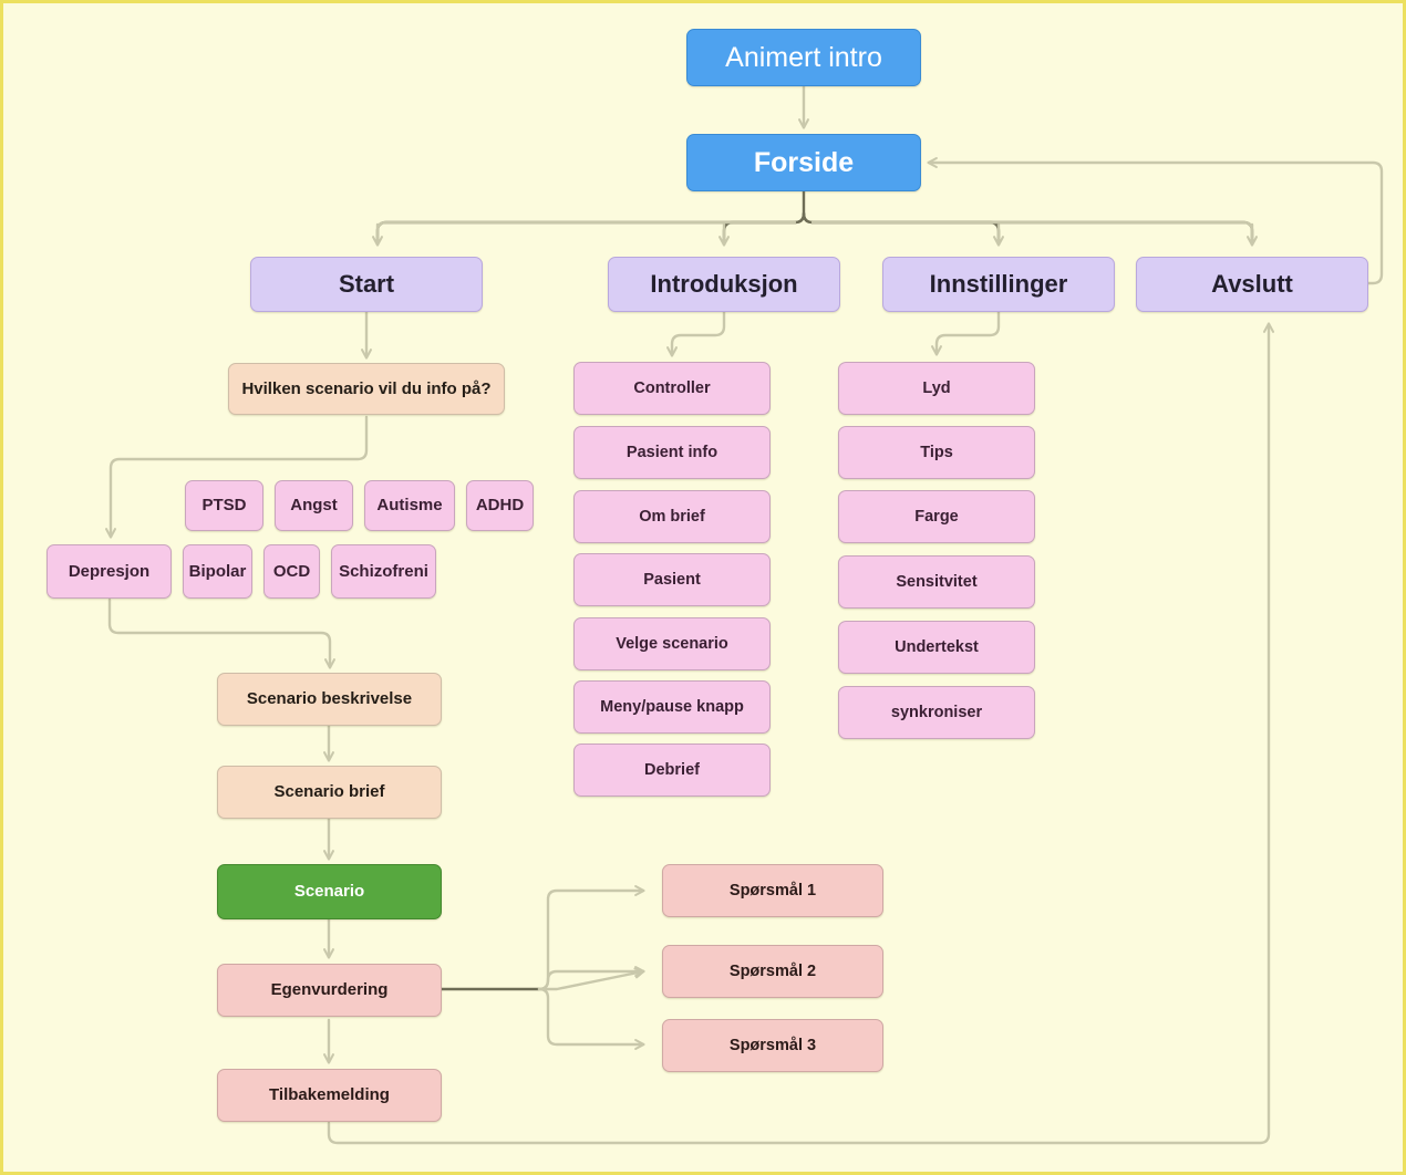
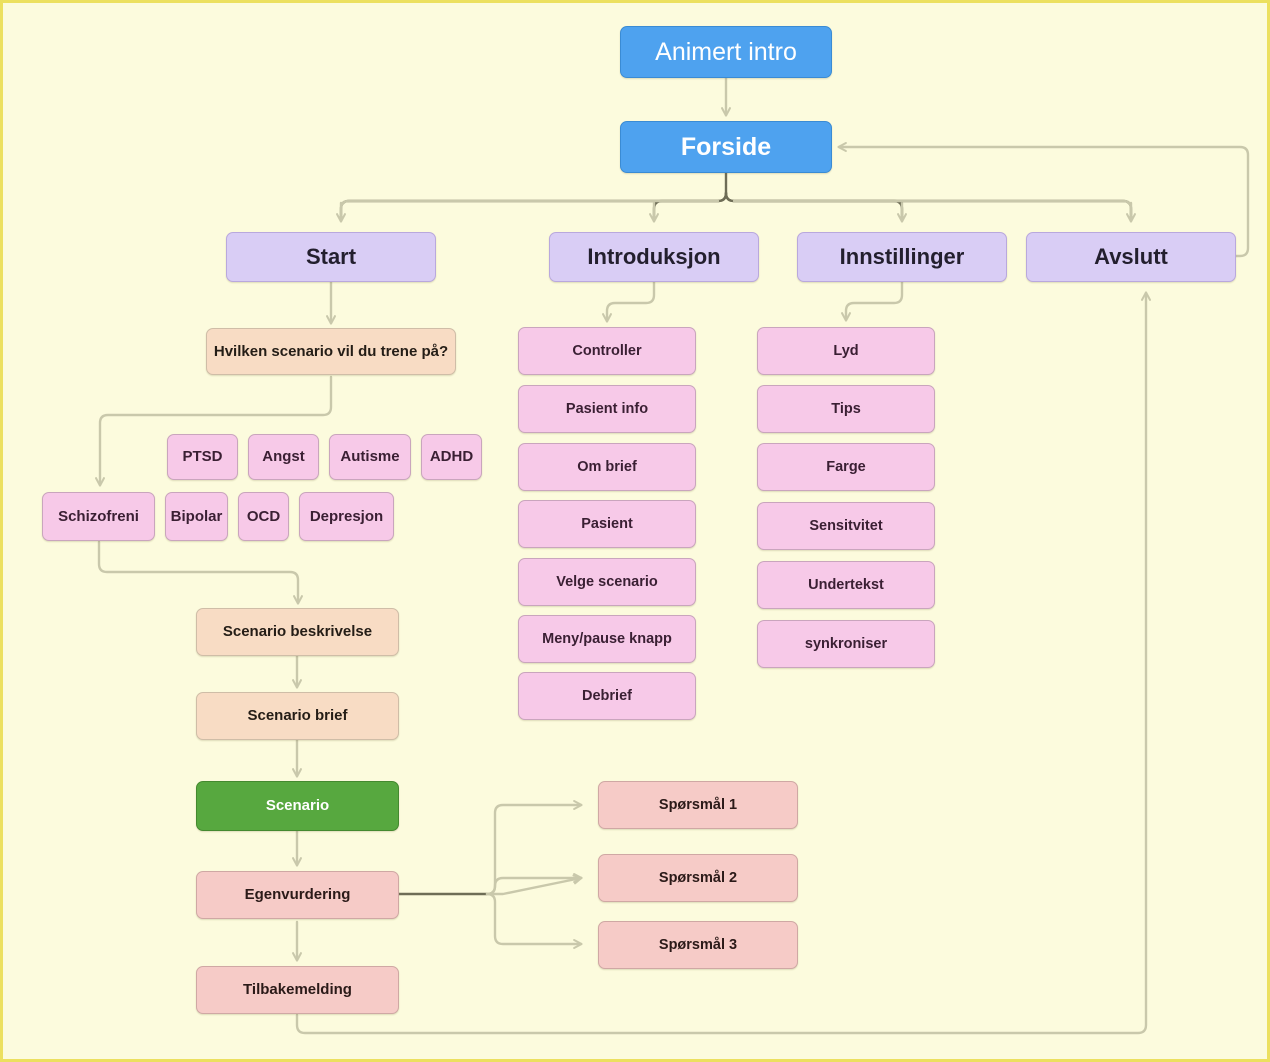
  Animert intro
  Forside
  Start
  Introduksjon
  Innstillinger
  Avslutt
- Hvilken scenario vil du info på?
+ Hvilken scenario vil du trene på?
  PTSD
  Angst
  Autisme
  ADHD
- Depresjon
+ Schizofreni
  Bipolar
  OCD
- Schizofreni
+ Depresjon
  Scenario beskrivelse
  Scenario brief
  Scenario
  Egenvurdering
  Tilbakemelding
  Spørsmål 1
  Spørsmål 2
  Spørsmål 3
  Controller
  Pasient info
  Om brief
  Pasient
  Velge scenario
  Meny/pause knapp
  Debrief
  Lyd
  Tips
  Farge
  Sensitvitet
  Undertekst
  synkroniser
